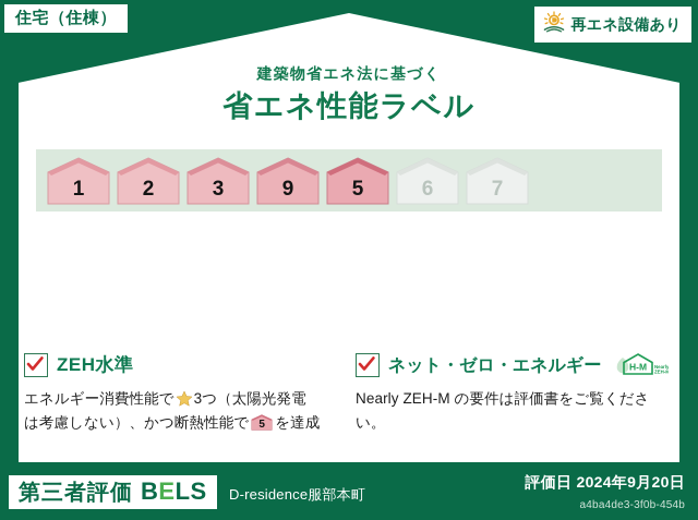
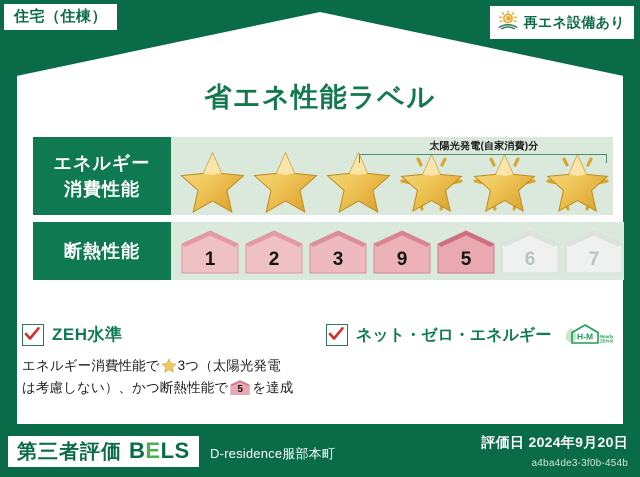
  住宅（住棟）
  再エネ設備あり
- 建築物省エネ法に基づく
  省エネ性能ラベル
+ エネルギー
+ 消費性能
+ 太陽光発電(自家消費)分
+ 断熱性能
  1
  2
  3
  9
  5
  6
  7
  ZEH水準
  エネルギー消費性能で 3つ（太陽光発電
  は考慮しない）、かつ断熱性能で
  5
  を達成
  ネット・ゼロ・エネルギー
  H-M
- Nearly ZEH-M の要件は評価書をご覧ください。
  第三者評価
  BELS
  D-residence服部本町
  評価日 2024年9月20日
  a4ba4de3-3f0b-454b
